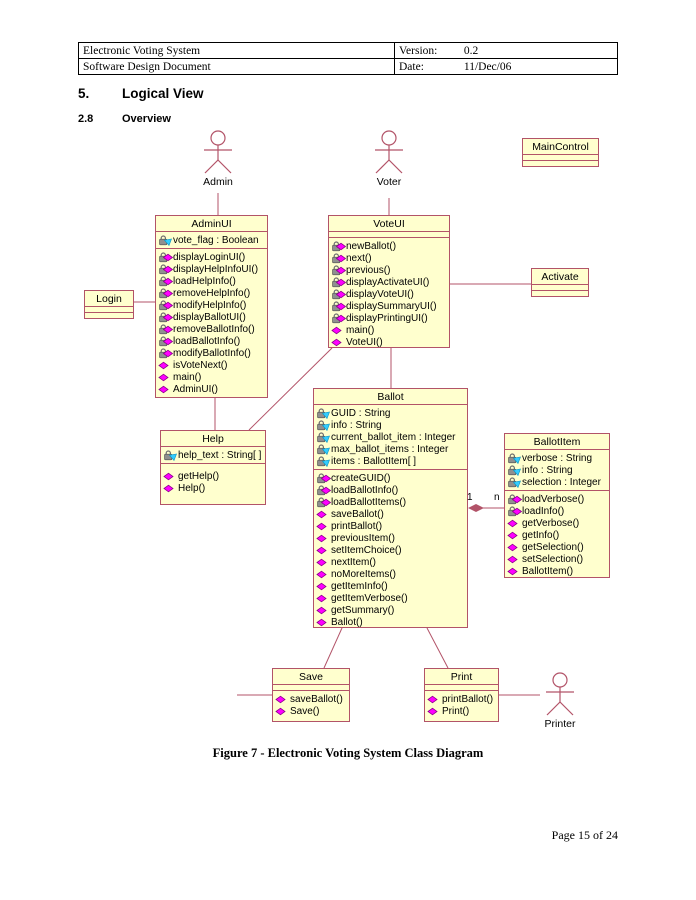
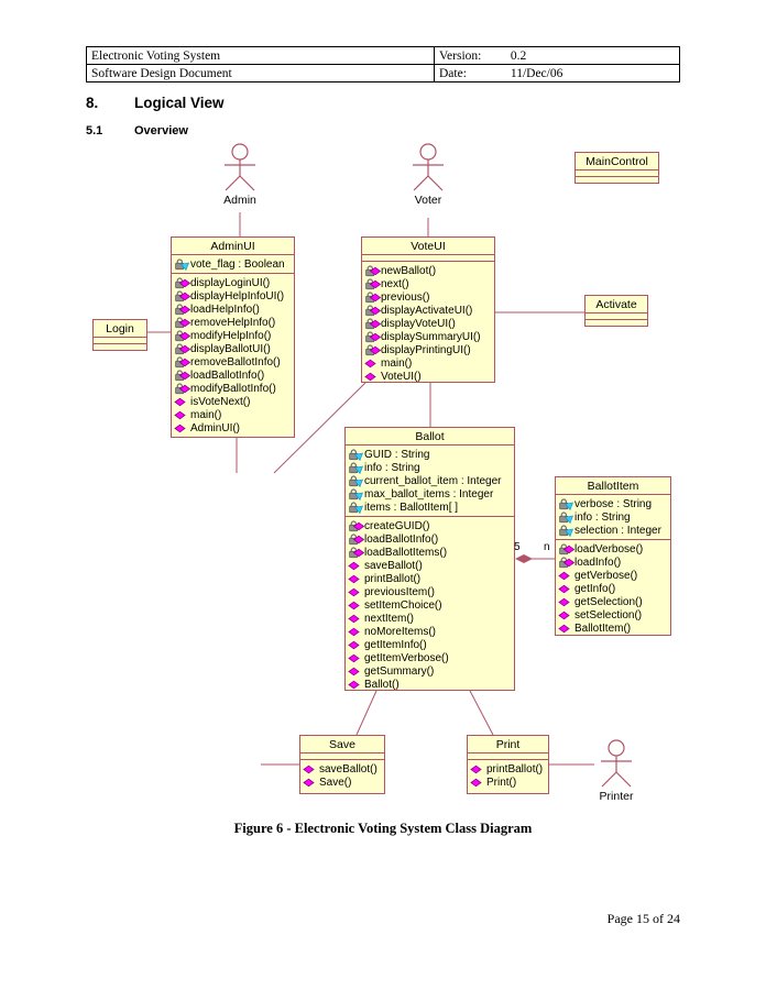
  Electronic Voting System	Version: 0.2
  Software Design Document	Date: 11/Dec/06
- 5. Logical View
+ 8. Logical View
- 2.8 Overview
+ 5.1 Overview
  Admin
  Voter
  Printer
  MainControl
  Login
  Activate
  AdminUI
  vote_flag : Boolean
  displayLoginUI()
  displayHelpInfoUI()
  loadHelpInfo()
  removeHelpInfo()
  modifyHelpInfo()
  displayBallotUI()
  removeBallotInfo()
  loadBallotInfo()
  modifyBallotInfo()
  isVoteNext()
  main()
  AdminUI()
  VoteUI
  newBallot()
  next()
  previous()
  displayActivateUI()
  displayVoteUI()
  displaySummaryUI()
  displayPrintingUI()
  main()
  VoteUI()
- Help
- help_text : String[ ]
- getHelp()
- Help()
  Ballot
  GUID : String
  info : String
  current_ballot_item : Integer
  max_ballot_items : Integer
  items : BallotItem[ ]
  createGUID()
  loadBallotInfo()
  loadBallotItems()
  saveBallot()
  printBallot()
  previousItem()
  setItemChoice()
  nextItem()
  noMoreItems()
  getItemInfo()
  getItemVerbose()
  getSummary()
  Ballot()
  BallotItem
  verbose : String
  info : String
  selection : Integer
  loadVerbose()
  loadInfo()
  getVerbose()
  getInfo()
  getSelection()
  setSelection()
  BallotItem()
  Save
  saveBallot()
  Save()
  Print
  printBallot()
  Print()
- 1
+ 5
  n
- Figure 7 - Electronic Voting System Class Diagram
+ Figure 6 - Electronic Voting System Class Diagram
  Page 15 of 24
